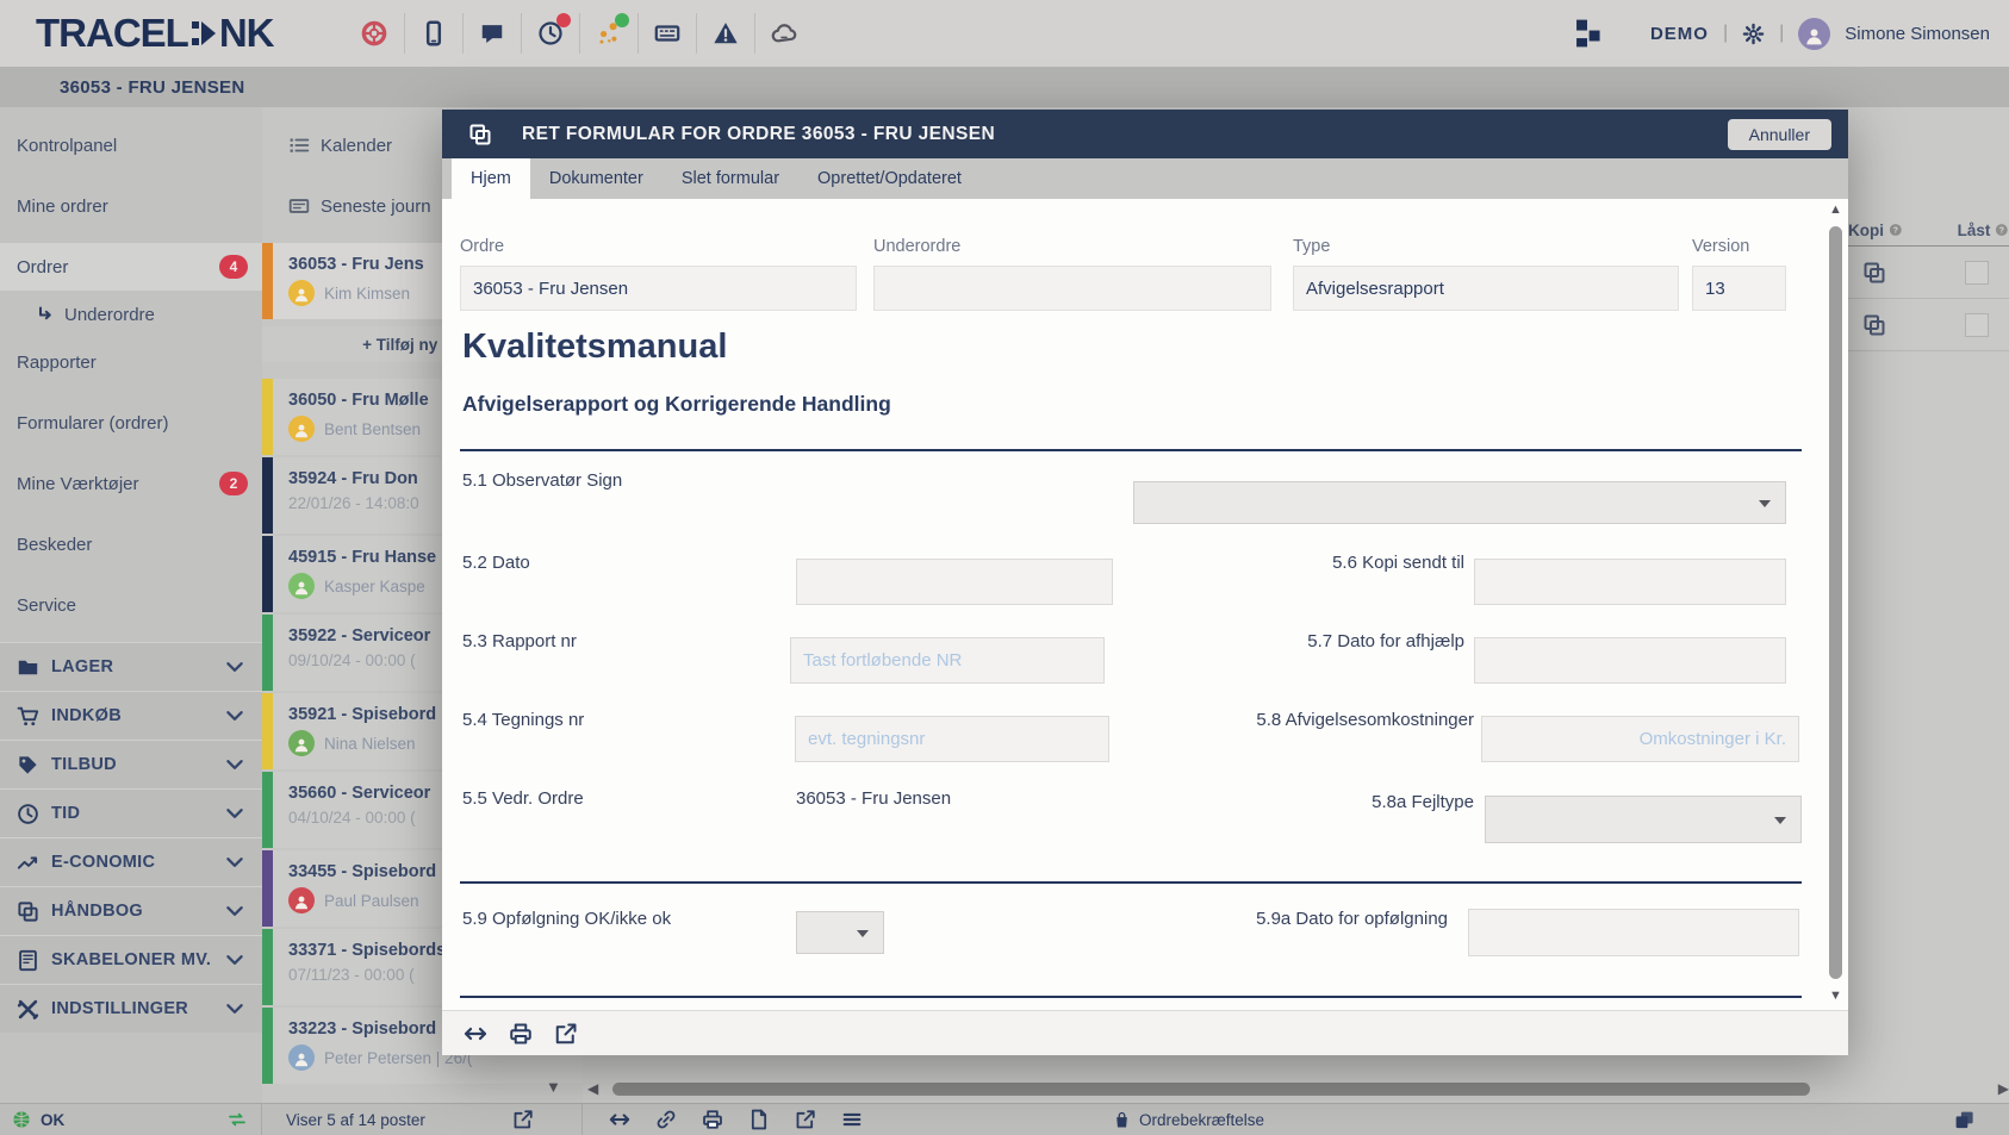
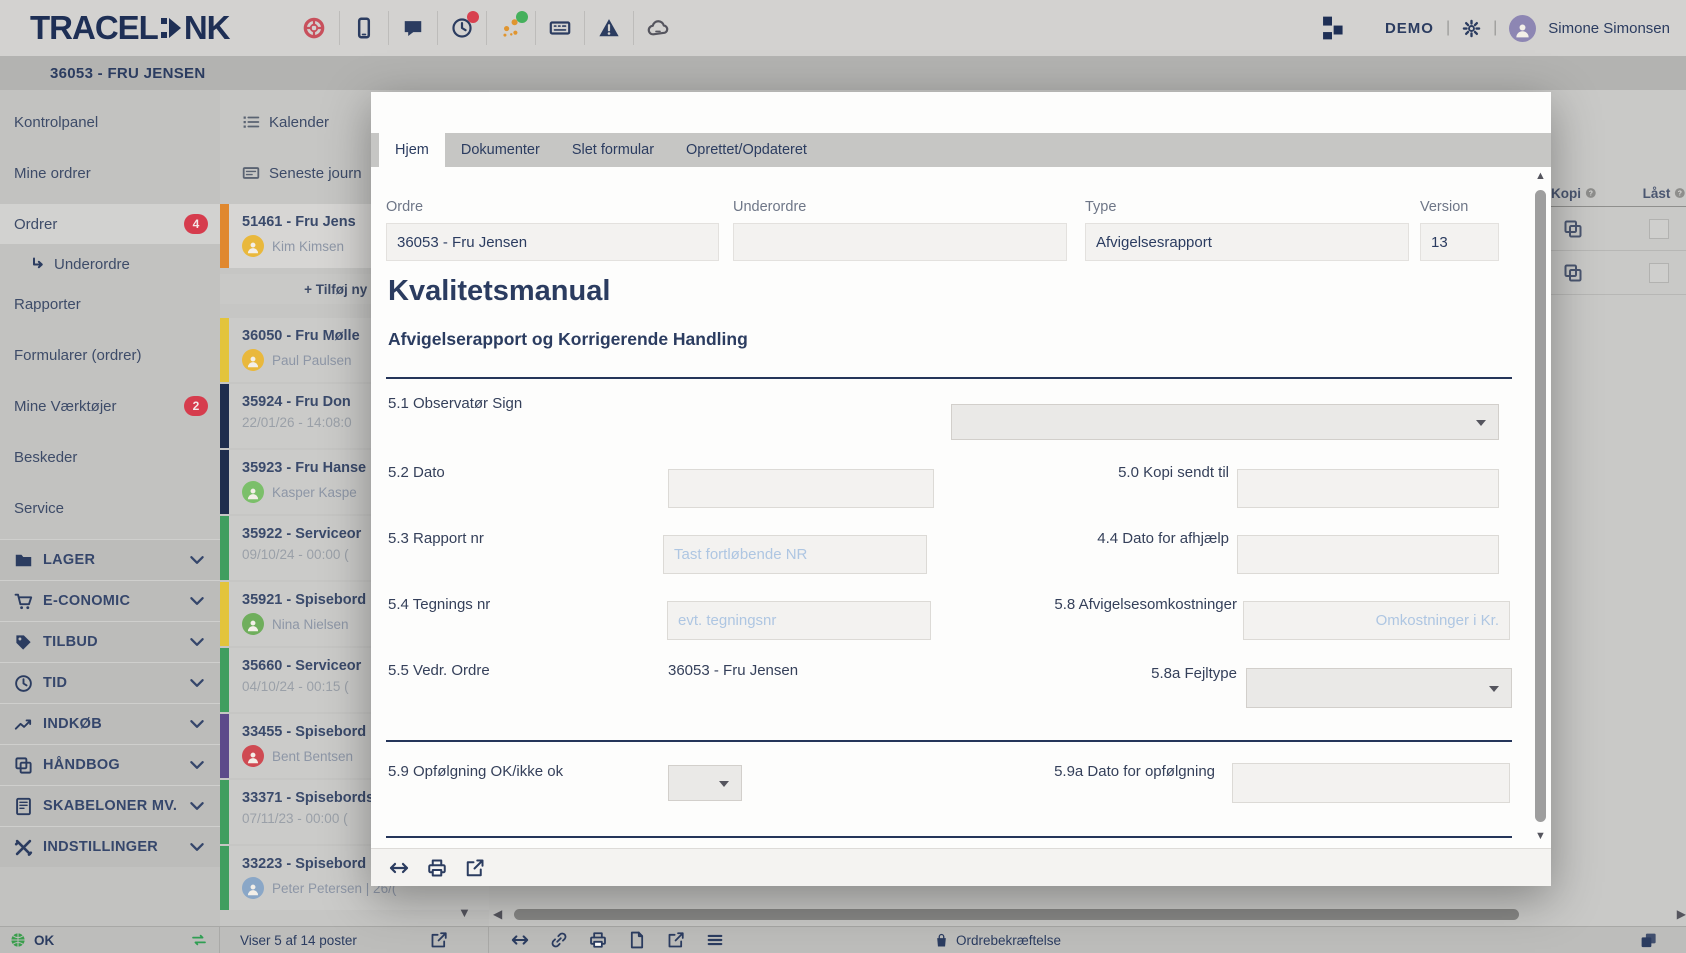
  TRACEL
  NK
  DEMO
  |
  |
  Simone Simonsen
  36053 - FRU JENSEN
  Kontrolpanel
  Mine ordrer
  Ordrer
  4
  Underordre
  Rapporter
  Formularer (ordrer)
  Mine Værktøjer
  2
  Beskeder
  Service
  LAGER
- INDKØB
+ E-CONOMIC
  TILBUD
  TID
- E-CONOMIC
+ INDKØB
  HÅNDBOG
  SKABELONER MV.
  INDSTILLINGER
  Kalender
  Seneste journ
- 36053 - Fru Jens
+ 51461 - Fru Jens
  Kim Kimsen
  36050 - Fru Mølle
- Bent Bentsen
+ Paul Paulsen
  35924 - Fru Don
  22/01/26 - 14:08:0
- 45915 - Fru Hanse
+ 35923 - Fru Hanse
  Kasper Kaspe
  35922 - Serviceor
  09/10/24 - 00:00 (
  35921 - Spisebord
  Nina Nielsen
  35660 - Serviceor
- 04/10/24 - 00:00 (
+ 04/10/24 - 00:15 (
  33455 - Spisebord
- Paul Paulsen
+ Bent Bentsen
  33371 - Spisebord
  07/11/23 - 00:00 (
  33223 - Spisebord
  Peter Petersen | 26/(
  ▼
  Kopi
  Låst
  ◀
  ▶
  OK
  Viser 5 af 14 poster
  Ordrebekræftelse
- RET FORMULAR FOR ORDRE 36053 - FRU JENSEN
- Annuller
  Hjem
  Dokumenter
  Slet formular
  Oprettet/Opdateret
  Ordre
  36053 - Fru Jensen
  Underordre
  Type
  Afvigelsesrapport
  Version
  13
  Kvalitetsmanual
  Afvigelserapport og Korrigerende Handling
  5.1 Observatør Sign
  5.2 Dato
- 5.6 Kopi sendt til
+ 5.0 Kopi sendt til
  5.3 Rapport nr
  Tast fortløbende NR
- 5.7 Dato for afhjælp
+ 4.4 Dato for afhjælp
  5.4 Tegnings nr
  evt. tegningsnr
  5.8 Afvigelsesomkostninger
  Omkostninger i Kr.
  5.5 Vedr. Ordre
  36053 - Fru Jensen
  5.8a Fejltype
  5.9 Opfølgning OK/ikke ok
  5.9a Dato for opfølgning
  ▲
  ▼
